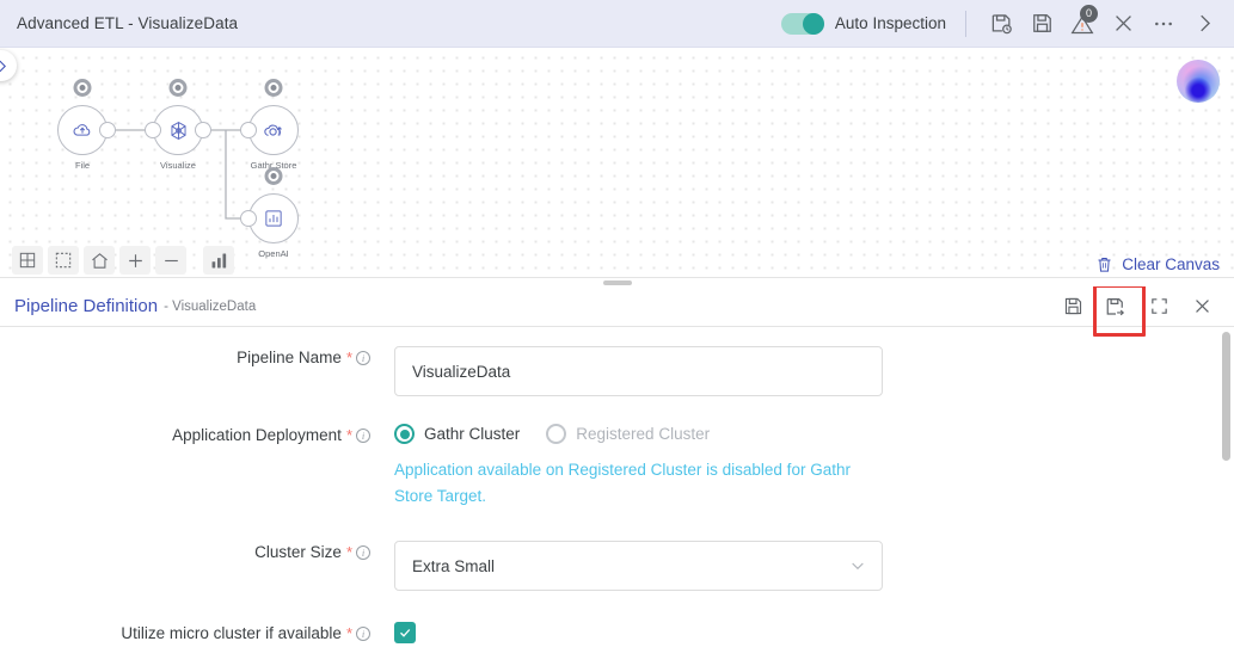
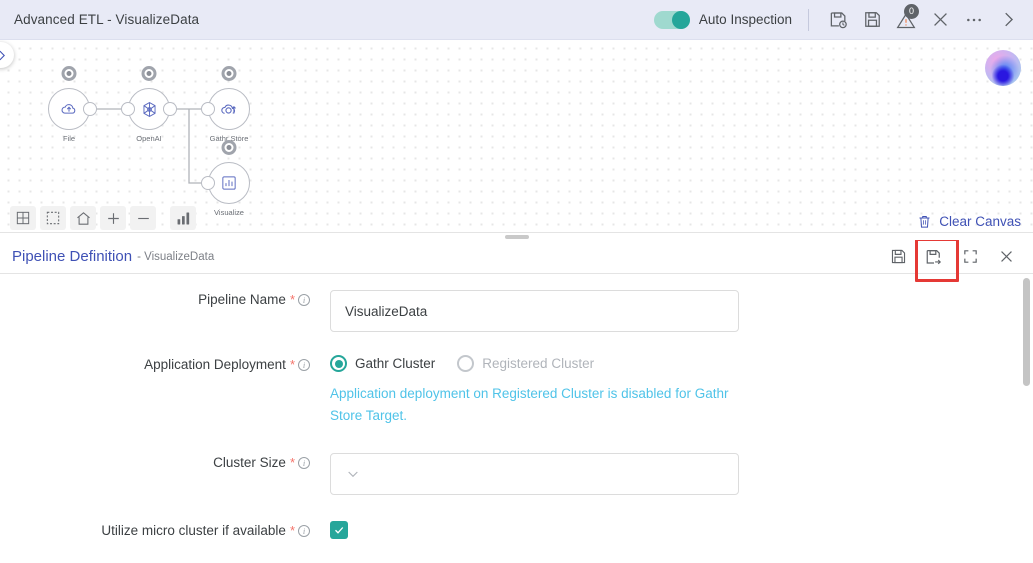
  Advanced ETL - VisualizeData
  Auto Inspection
  0
  File
- Visualize
+ OpenAI
  Gathr Store
- OpenAI
+ Visualize
  Clear Canvas
  Pipeline Definition
  - VisualizeData
  Pipeline Name
  *
  i
  VisualizeData
  Application Deployment
  *
  i
  Gathr Cluster
  Registered Cluster
- Application available on Registered Cluster is disabled for Gathr Store Target.
+ Application deployment on Registered Cluster is disabled for Gathr Store Target.
  Cluster Size
  *
  i
- Extra Small
  Utilize micro cluster if available
  *
  i
